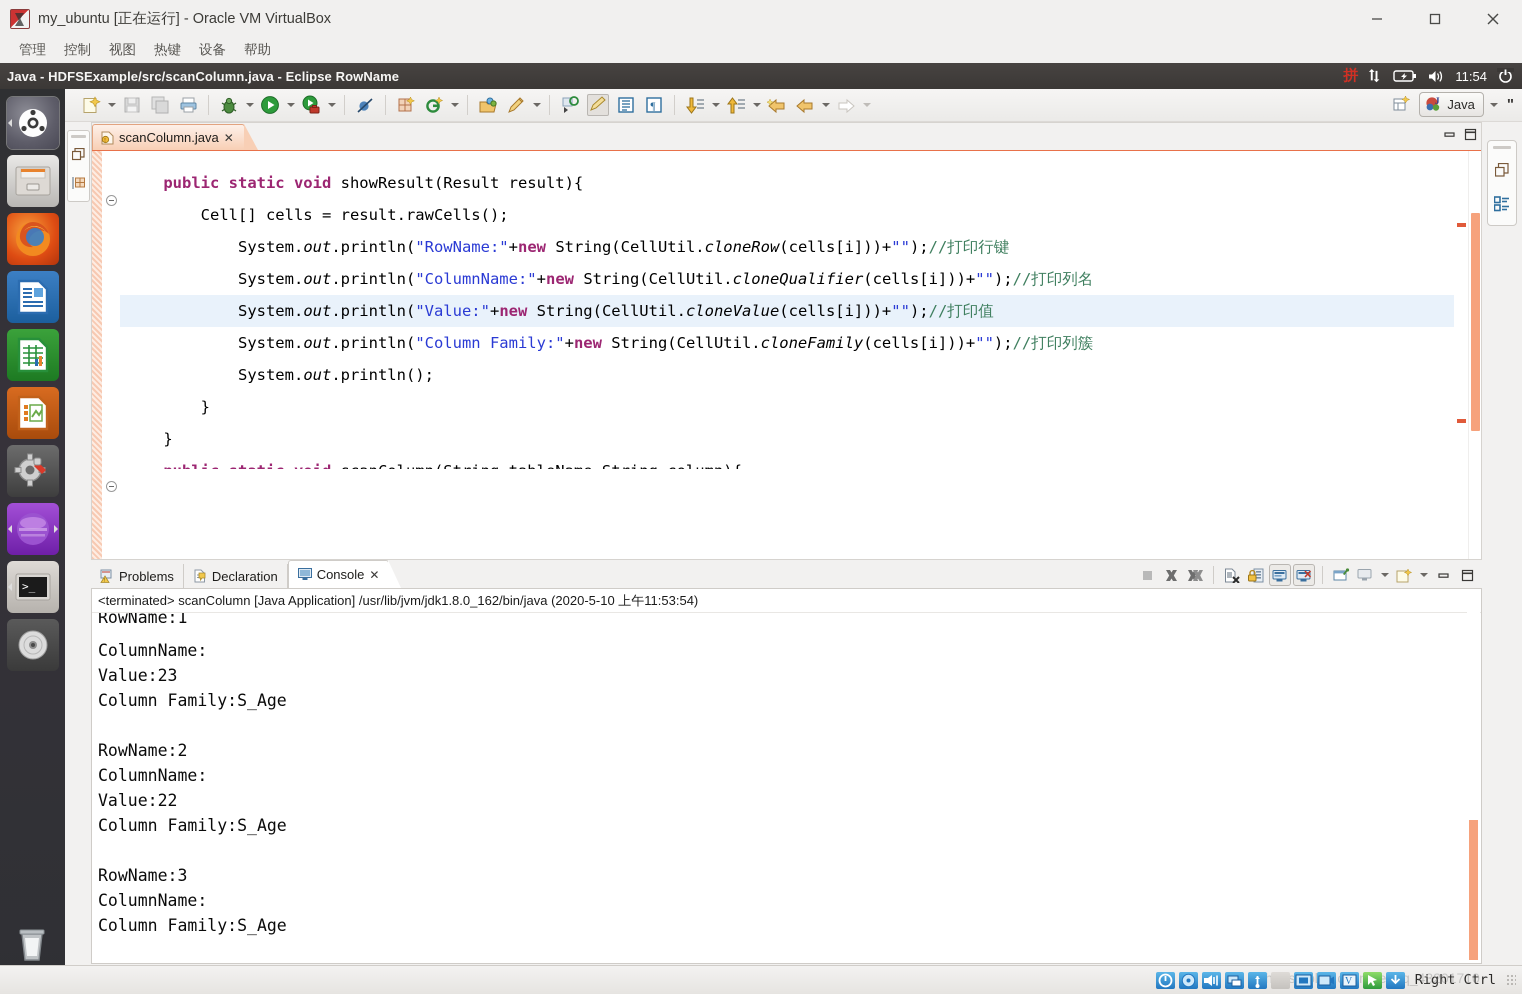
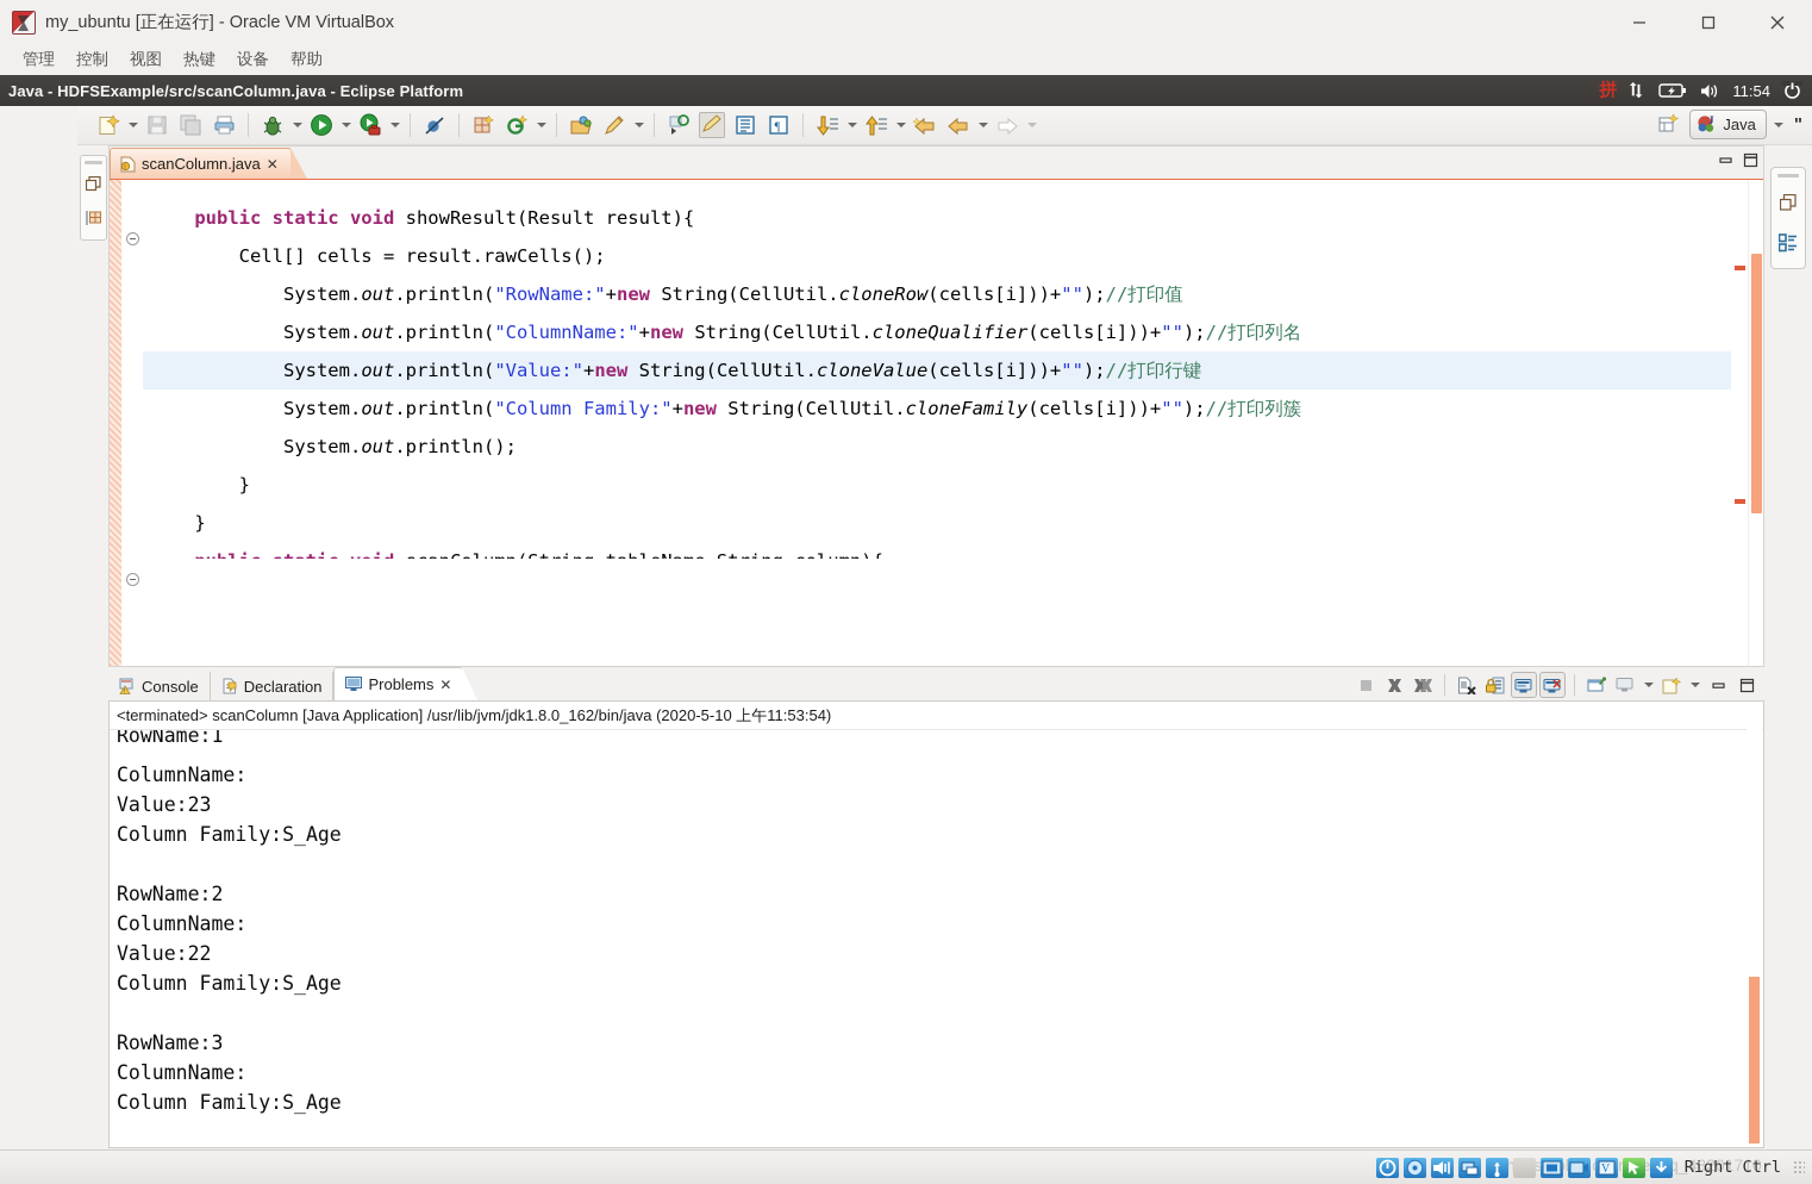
  my_ubuntu [正在运行] - Oracle VM VirtualBox
  管理
  控制
  视图
  热键
  设备
  帮助
- Java - HDFSExample/src/scanColumn.java - Eclipse RowName
+ Java - HDFSExample/src/scanColumn.java - Eclipse Platform
  拼
  11:54
- >_
  ¶
  J
  Java
  "
  scanColumn.java
  ✕
  public static void showResult(Result result){
  Cell[] cells = result.rawCells();
- System.out.println("RowName:"+new String(CellUtil.cloneRow(cells[i]))+"");//打印行键
+ System.out.println("RowName:"+new String(CellUtil.cloneRow(cells[i]))+"");//打印值
  System.out.println("ColumnName:"+new String(CellUtil.cloneQualifier(cells[i]))+"");//打印列名
- System.out.println("Value:"+new String(CellUtil.cloneValue(cells[i]))+"");//打印值
+ System.out.println("Value:"+new String(CellUtil.cloneValue(cells[i]))+"");//打印行键
  System.out.println("Column Family:"+new String(CellUtil.cloneFamily(cells[i]))+"");//打印列簇
  System.out.println();
  }
  }
- Problems
+ Console
  Declaration
- Console
+ Problems
  ✕
  <terminated> scanColumn [Java Application] /usr/lib/jvm/jdk1.8.0_162/bin/java (2020-5-10 上午11:53:54)
  RowName:1
  ColumnName:
  Value:23
  Column Family:S_Age
  RowName:2
  ColumnName:
  Value:22
  Column Family:S_Age
  RowName:3
  ColumnName:
  Column Family:S_Age
  V
  Right Ctrl
